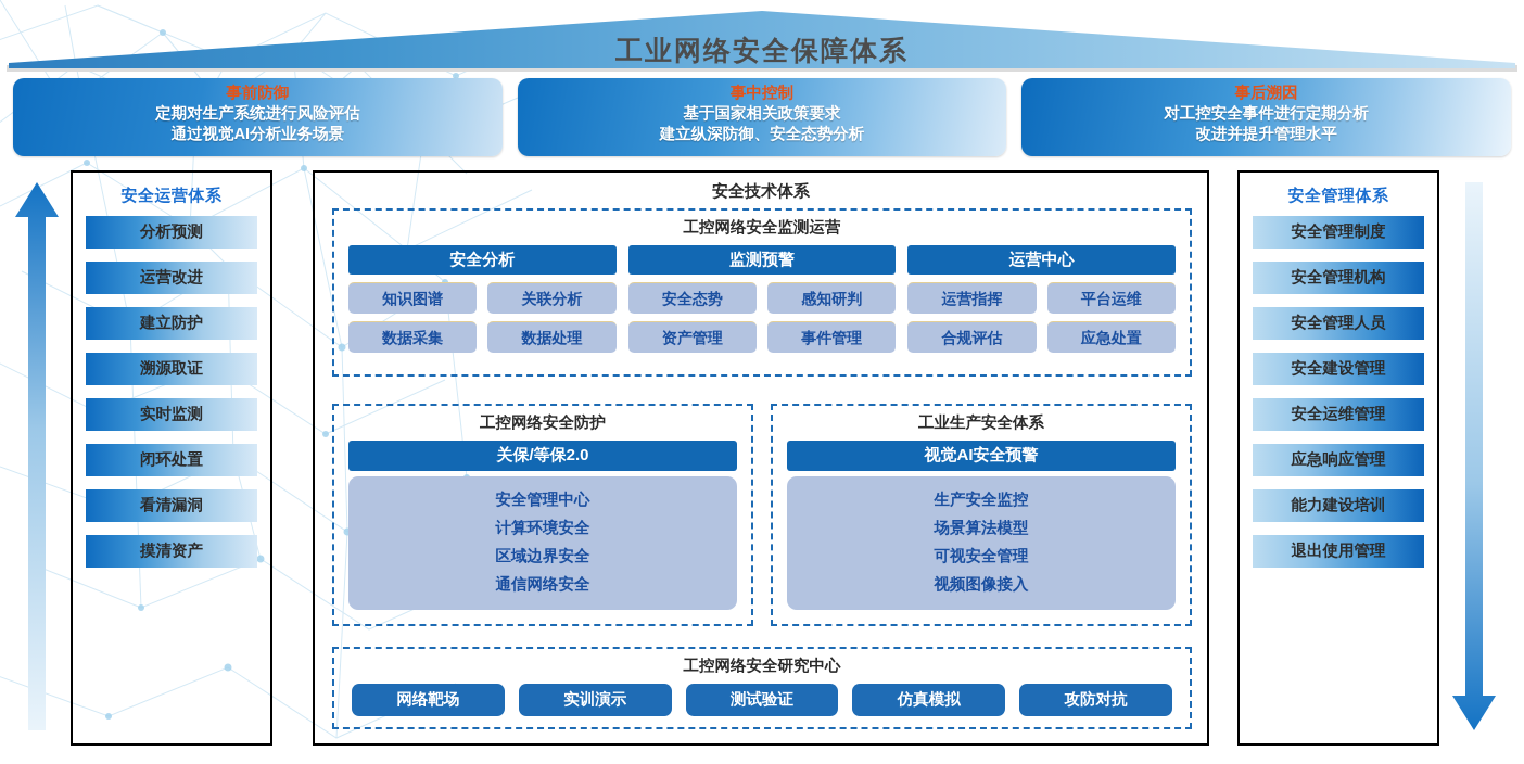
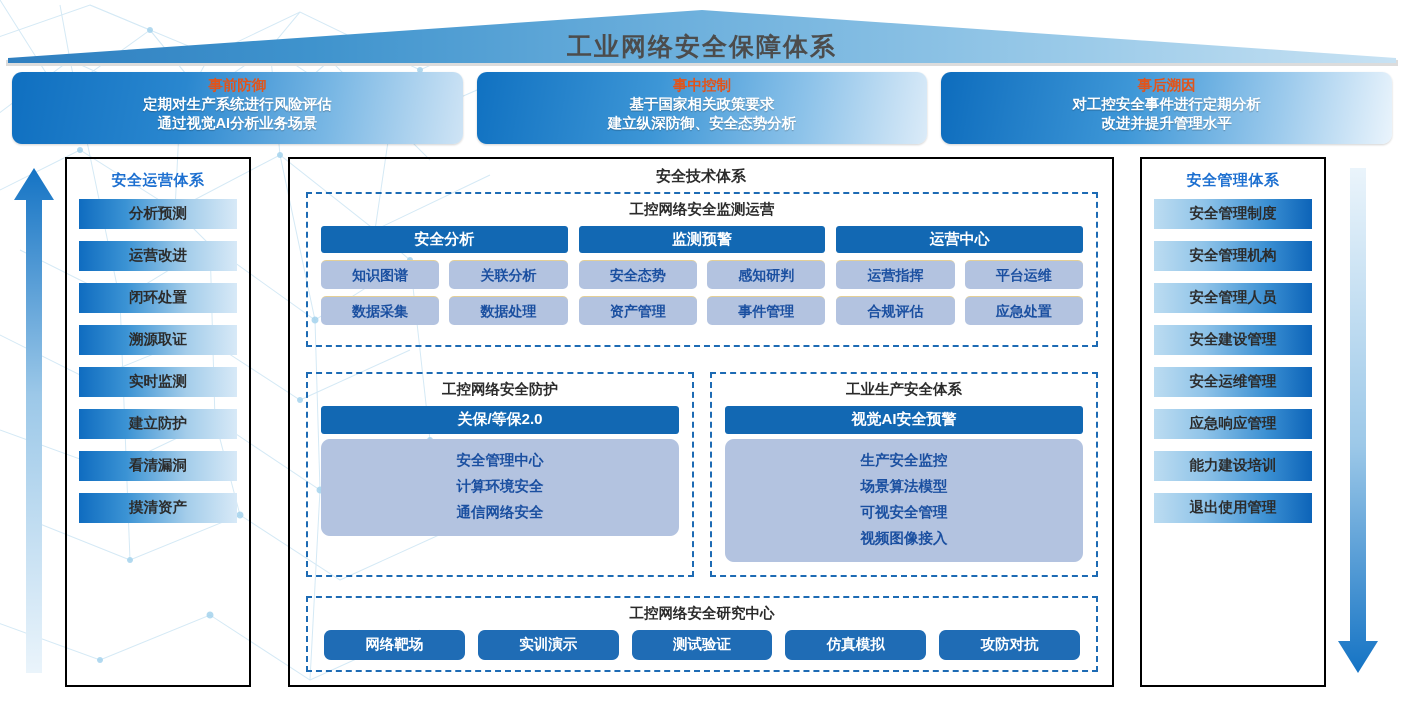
  工业网络安全保障体系
  事前防御
  定期对生产系统进行风险评估
  通过视觉AI分析业务场景
  事中控制
  基于国家相关政策要求
  建立纵深防御、安全态势分析
  事后溯因
  对工控安全事件进行定期分析
  改进并提升管理水平
  安全运营体系
  分析预测
  运营改进
- 建立防护
+ 闭环处置
  溯源取证
  实时监测
- 闭环处置
+ 建立防护
  看清漏洞
  摸清资产
  安全管理体系
  安全管理制度
  安全管理机构
  安全管理人员
  安全建设管理
  安全运维管理
  应急响应管理
  能力建设培训
  退出使用管理
  安全技术体系
  工控网络安全监测运营
  安全分析
  知识图谱
  关联分析
  数据采集
  数据处理
  监测预警
  安全态势
  感知研判
  资产管理
  事件管理
  运营中心
  运营指挥
  平台运维
  合规评估
  应急处置
  工控网络安全防护
  关保/等保2.0
  安全管理中心
  计算环境安全
- 区域边界安全
  通信网络安全
  工业生产安全体系
  视觉AI安全预警
  生产安全监控
  场景算法模型
  可视安全管理
  视频图像接入
  工控网络安全研究中心
  网络靶场
  实训演示
  测试验证
  仿真模拟
  攻防对抗
